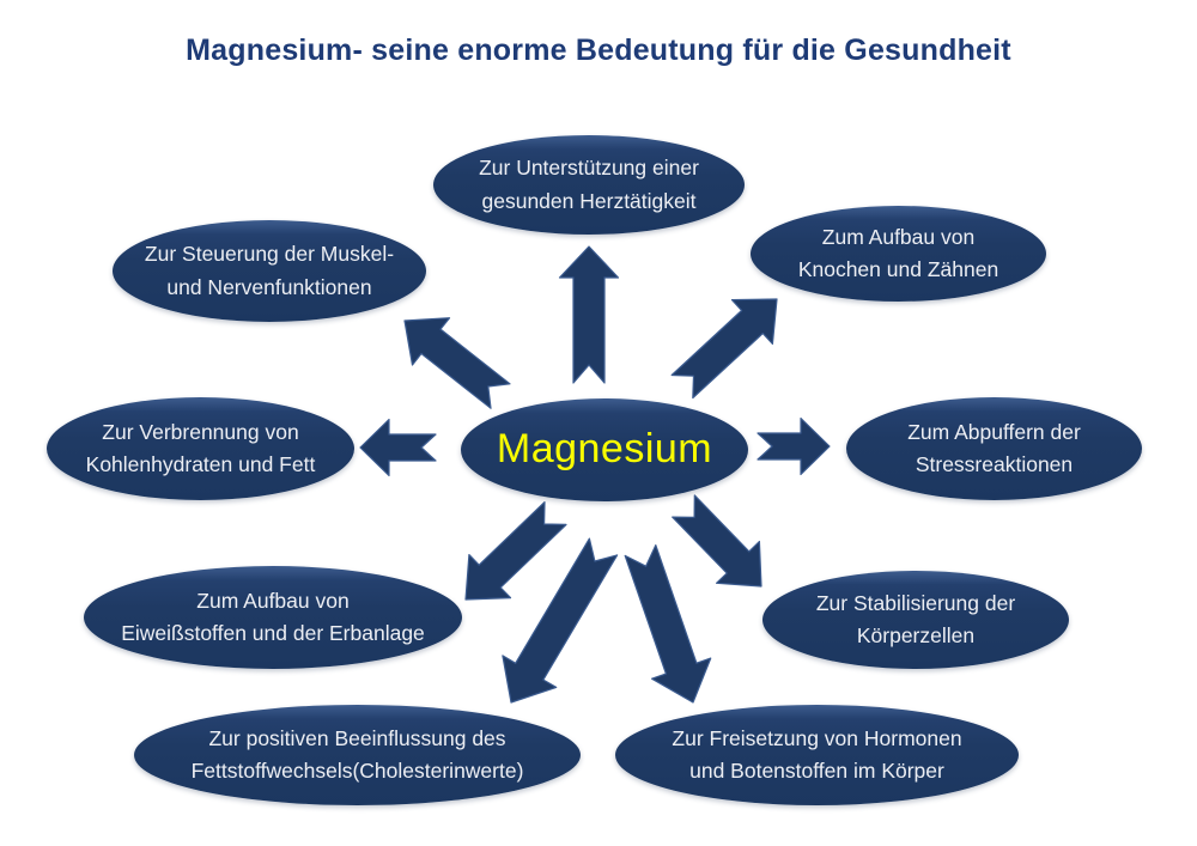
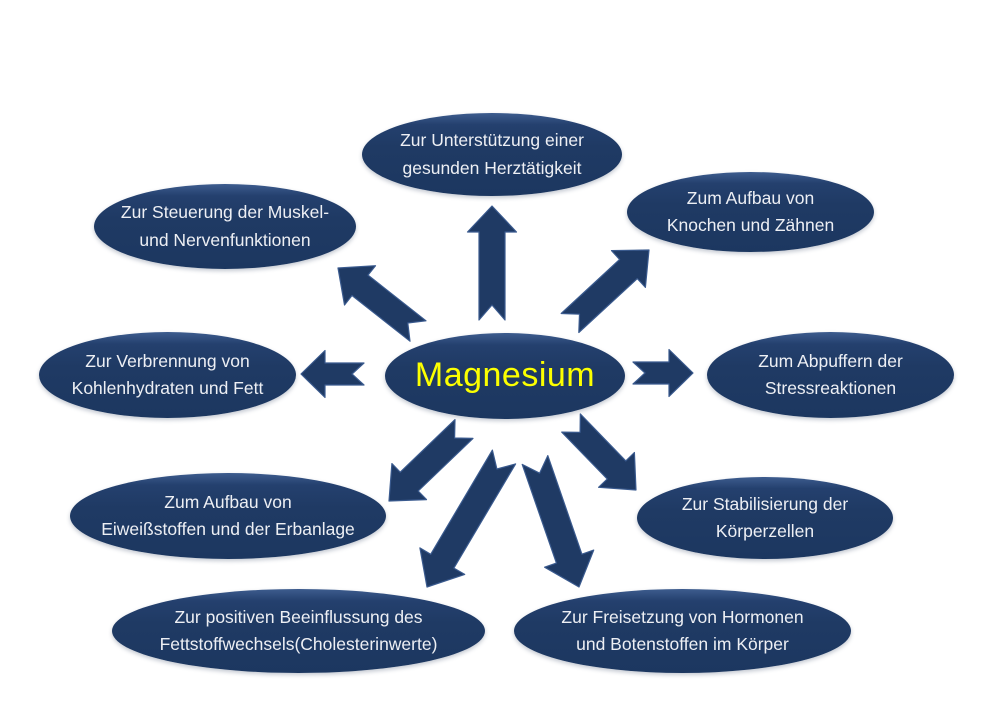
- Magnesium- seine enorme Bedeutung für die Gesundheit
  Zur Unterstützung einer
  gesunden Herztätigkeit
  Zur Steuerung der Muskel-
  und Nervenfunktionen
  Zum Aufbau von
  Knochen und Zähnen
  Zur Verbrennung von
  Kohlenhydraten und Fett
  Zum Abpuffern der
  Stressreaktionen
  Zum Aufbau von
  Eiweißstoffen und der Erbanlage
  Zur Stabilisierung der
  Körperzellen
  Zur positiven Beeinflussung des
  Fettstoffwechsels(Cholesterinwerte)
  Zur Freisetzung von Hormonen
  und Botenstoffen im Körper
  Magnesium
